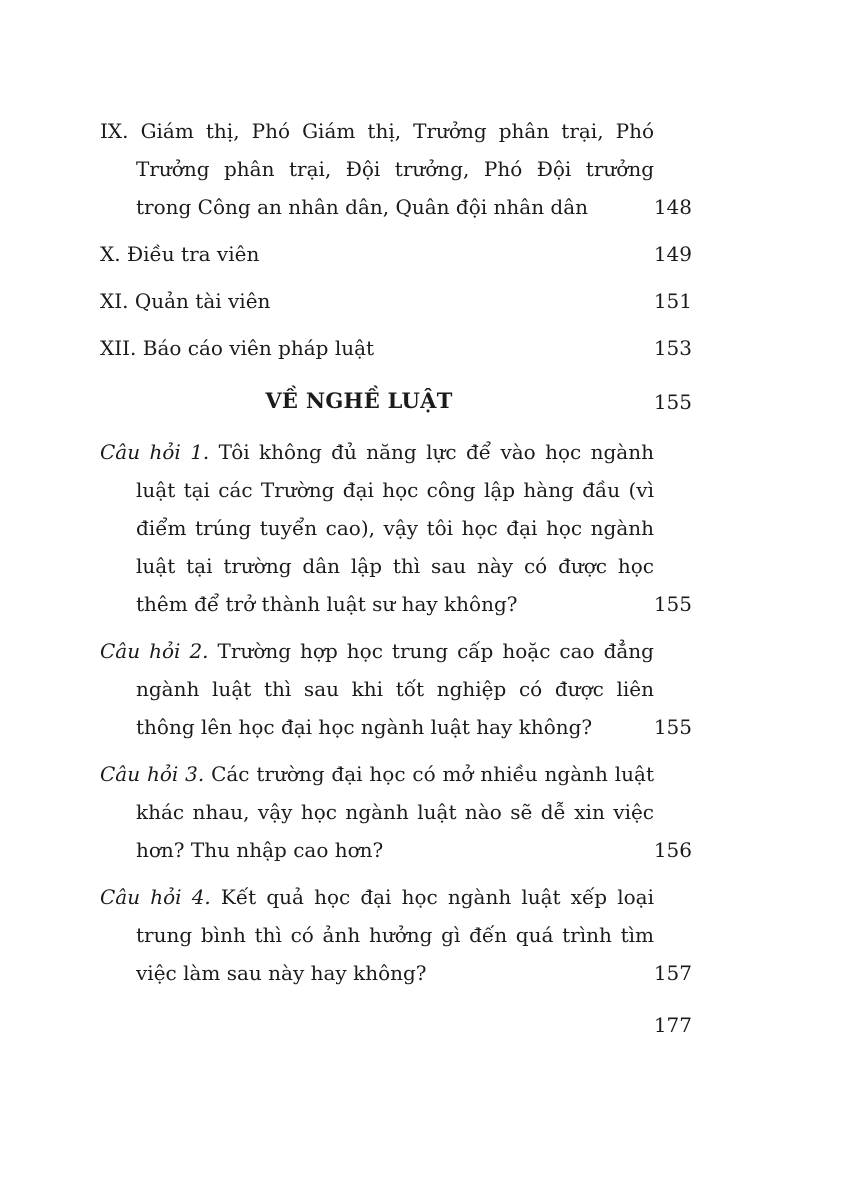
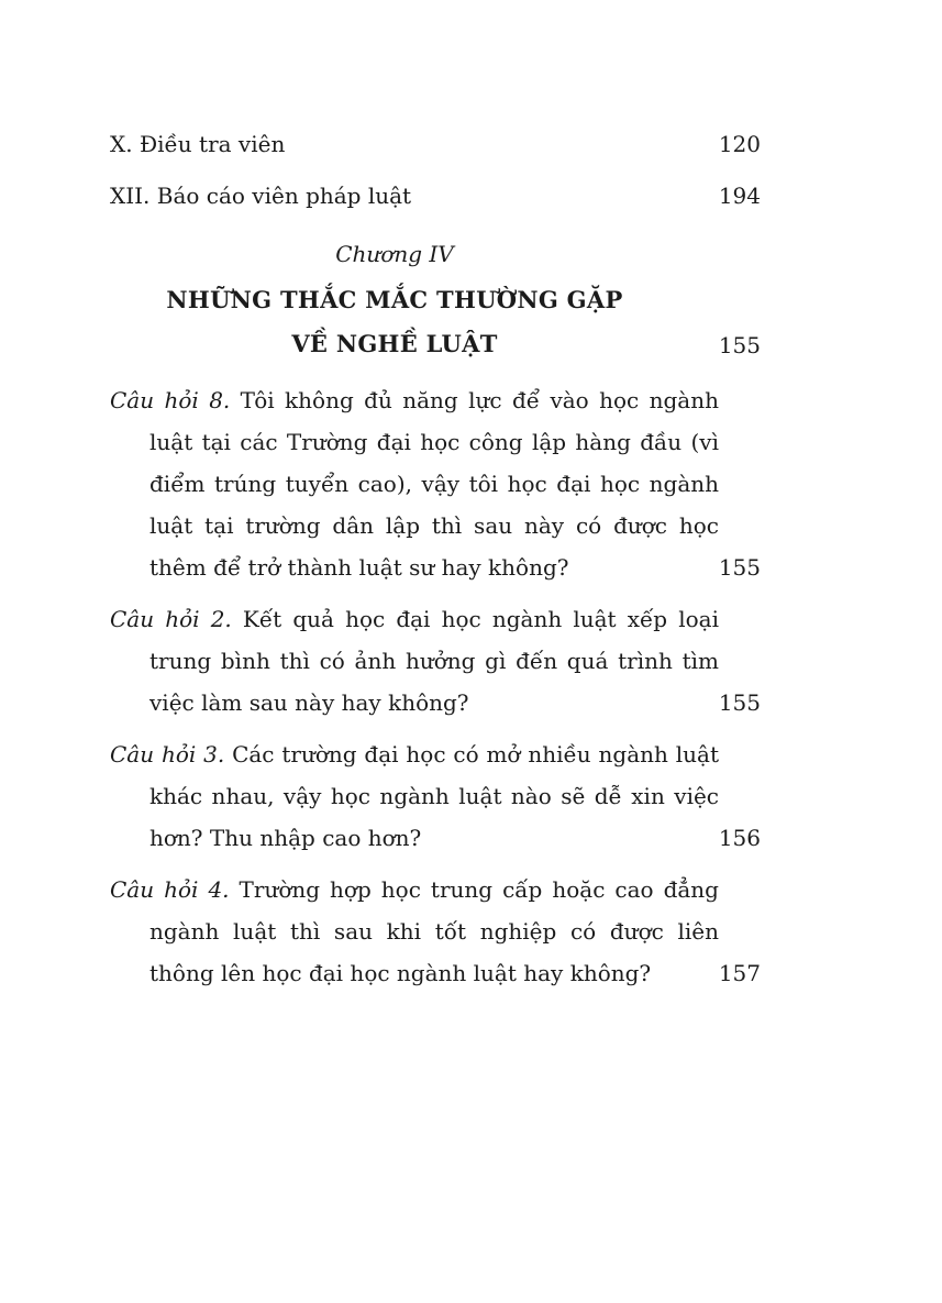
- IX. Giám thị, Phó Giám thị, Trưởng phân trại, Phó Trưởng phân trại, Đội trưởng, Phó Đội trưởng trong Công an nhân dân, Quân đội nhân dân
- 148
  X. Điều tra viên
- 149
+ 120
- XI. Quản tài viên
- 151
  XII. Báo cáo viên pháp luật
- 153
+ 194
+ Chương IV
+ NHỮNG THẮC MẮC THƯỜNG GẶP
  VỀ NGHỀ LUẬT
  155
- Câu hỏi 1. Tôi không đủ năng lực để vào học ngành luật tại các Trường đại học công lập hàng đầu (vì điểm trúng tuyển cao), vậy tôi học đại học ngành luật tại trường dân lập thì sau này có được học thêm để trở thành luật sư hay không?
+ Câu hỏi 8. Tôi không đủ năng lực để vào học ngành luật tại các Trường đại học công lập hàng đầu (vì điểm trúng tuyển cao), vậy tôi học đại học ngành luật tại trường dân lập thì sau này có được học thêm để trở thành luật sư hay không?
  155
- Câu hỏi 2. Trường hợp học trung cấp hoặc cao đẳng ngành luật thì sau khi tốt nghiệp có được liên thông lên học đại học ngành luật hay không?
+ Câu hỏi 2. Kết quả học đại học ngành luật xếp loại trung bình thì có ảnh hưởng gì đến quá trình tìm việc làm sau này hay không?
  155
  Câu hỏi 3. Các trường đại học có mở nhiều ngành luật khác nhau, vậy học ngành luật nào sẽ dễ xin việc hơn? Thu nhập cao hơn?
  156
- Câu hỏi 4. Kết quả học đại học ngành luật xếp loại trung bình thì có ảnh hưởng gì đến quá trình tìm việc làm sau này hay không?
+ Câu hỏi 4. Trường hợp học trung cấp hoặc cao đẳng ngành luật thì sau khi tốt nghiệp có được liên thông lên học đại học ngành luật hay không?
  157
- 177
